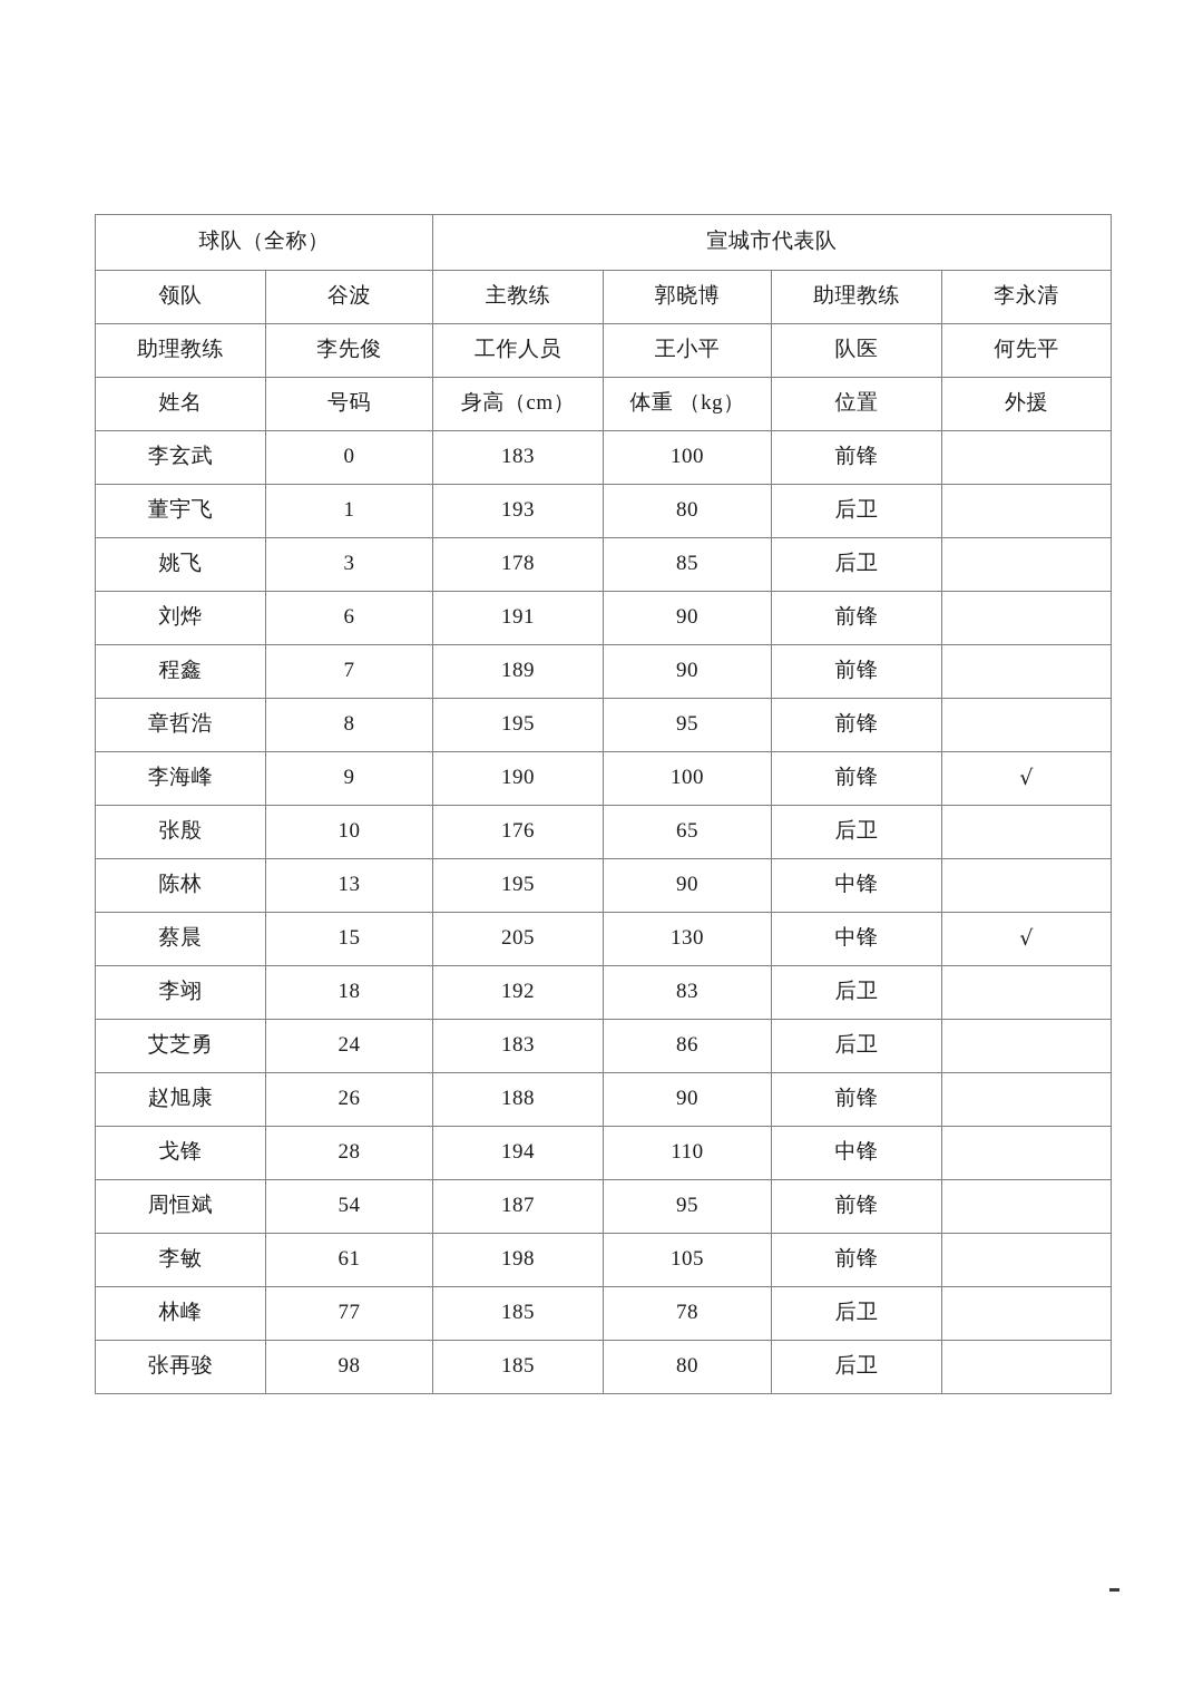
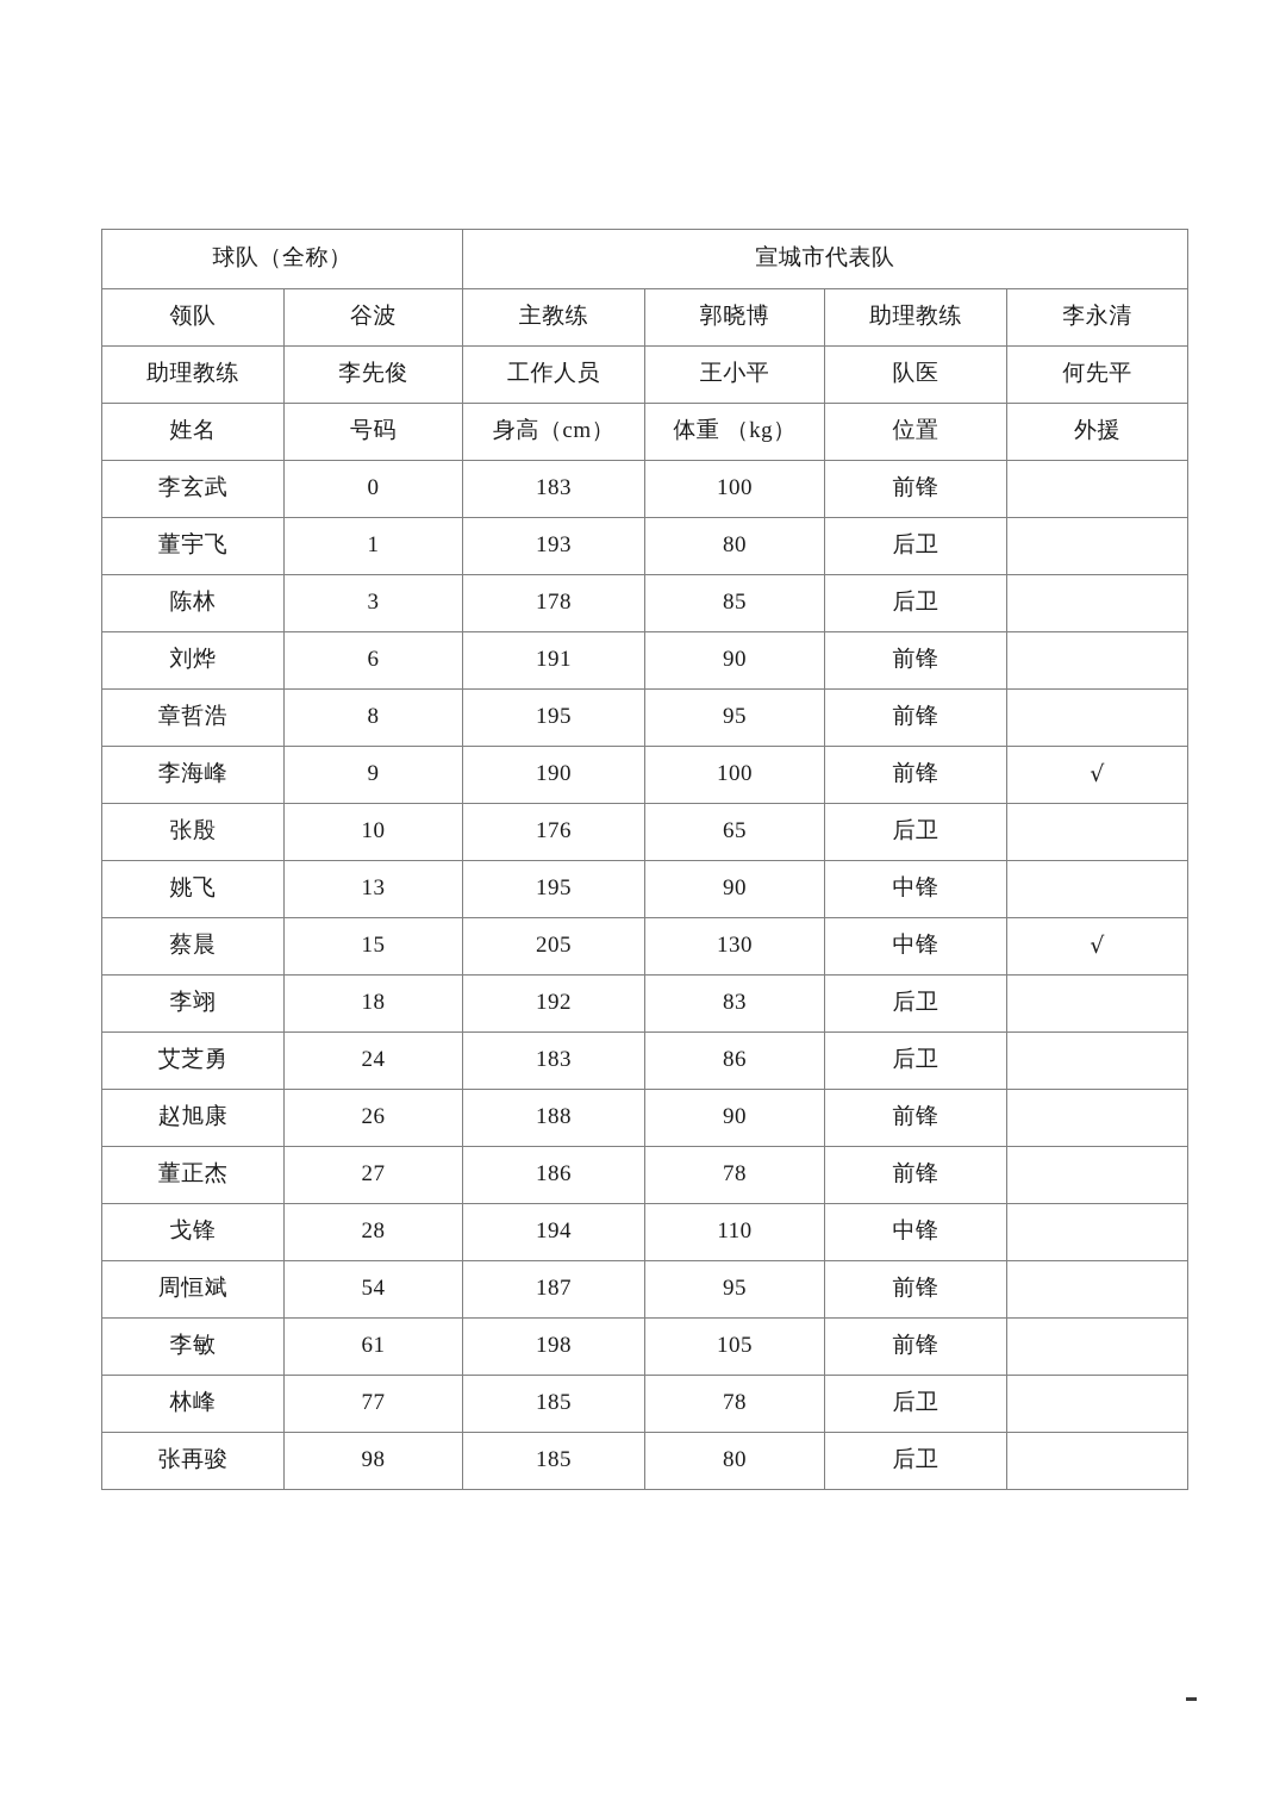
  球队（全称）	宣城市代表队
  领队	谷波	主教练	郭晓博	助理教练	李永清
  助理教练	李先俊	工作人员	王小平	队医	何先平
  姓名	号码	身高（cm）	体重 （kg）	位置	外援
  李玄武	0	183	100	前锋
  董宇飞	1	193	80	后卫
- 姚飞	3	178	85	后卫
+ 陈林	3	178	85	后卫
  刘烨	6	191	90	前锋
- 程鑫	7	189	90	前锋
  章哲浩	8	195	95	前锋
  李海峰	9	190	100	前锋	√
  张殷	10	176	65	后卫
- 陈林	13	195	90	中锋
+ 姚飞	13	195	90	中锋
  蔡晨	15	205	130	中锋	√
  李翊	18	192	83	后卫
  艾芝勇	24	183	86	后卫
  赵旭康	26	188	90	前锋
+ 董正杰	27	186	78	前锋
  戈锋	28	194	110	中锋
  周恒斌	54	187	95	前锋
  李敏	61	198	105	前锋
  林峰	77	185	78	后卫
  张再骏	98	185	80	后卫
